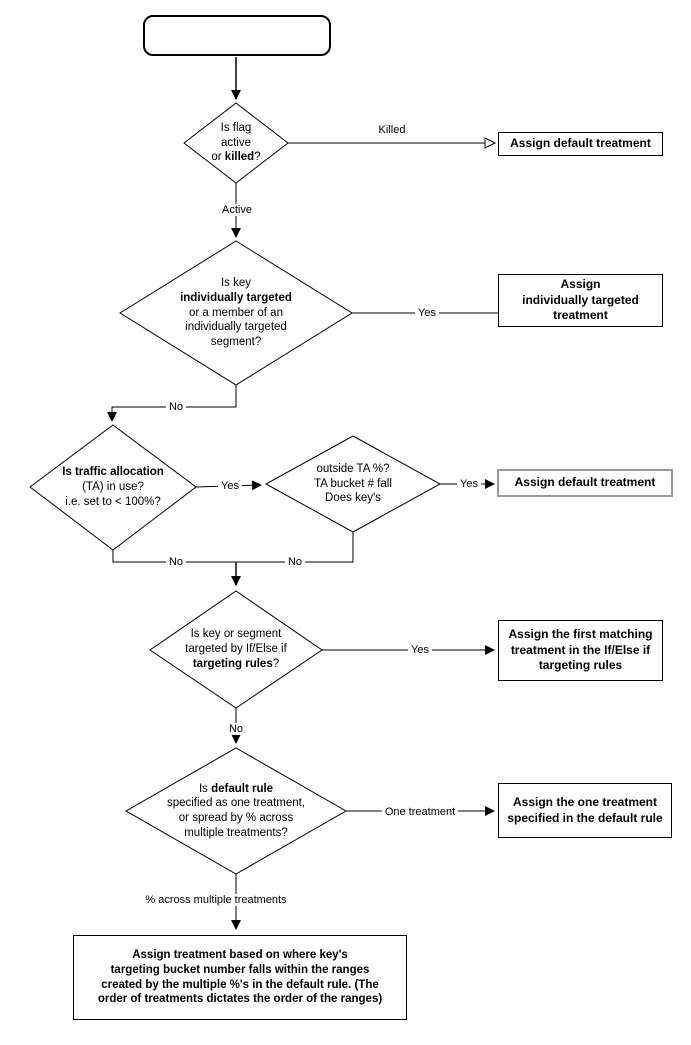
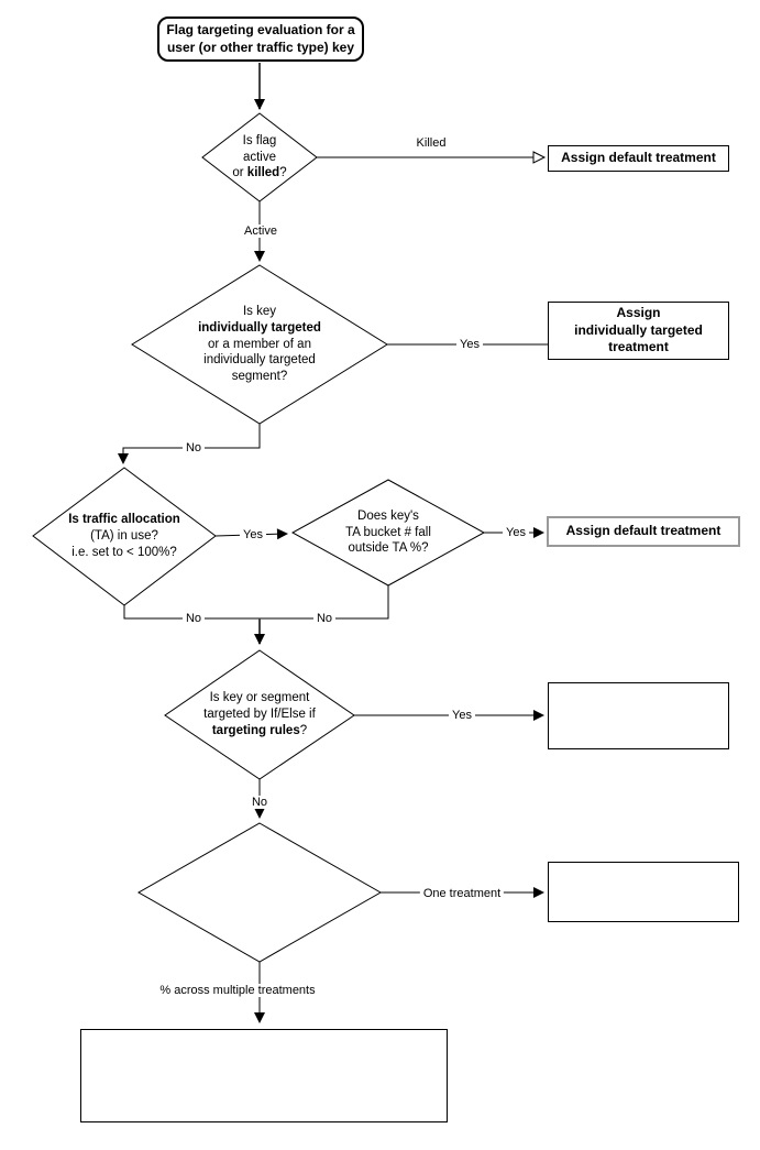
+ Flag targeting evaluation for a
+ user (or other traffic type) key
  Is flag
  active
  or killed?
  Assign default treatment
  Is key
  individually targeted
  or a member of an
  individually targeted
  segment?
  Assign
  individually targeted
  treatment
  Is traffic allocation
  (TA) in use?
  i.e. set to < 100%?
- outside TA %?
+ Does key's
  TA bucket # fall
- Does key's
+ outside TA %?
  Assign default treatment
  Is key or segment
  targeted by If/Else if
  targeting rules?
- Assign the first matching
- treatment in the If/Else if
- targeting rules
- Is default rule
- specified as one treatment,
- or spread by % across
- multiple treatments?
- Assign the one treatment
- specified in the default rule
- Assign treatment based on where key's
- targeting bucket number falls within the ranges
- created by the multiple %'s in the default rule. (The
- order of treatments dictates the order of the ranges)
  Killed
  Active
  Yes
  No
  Yes
  Yes
  No
  No
  Yes
  No
  One treatment
  % across multiple treatments
